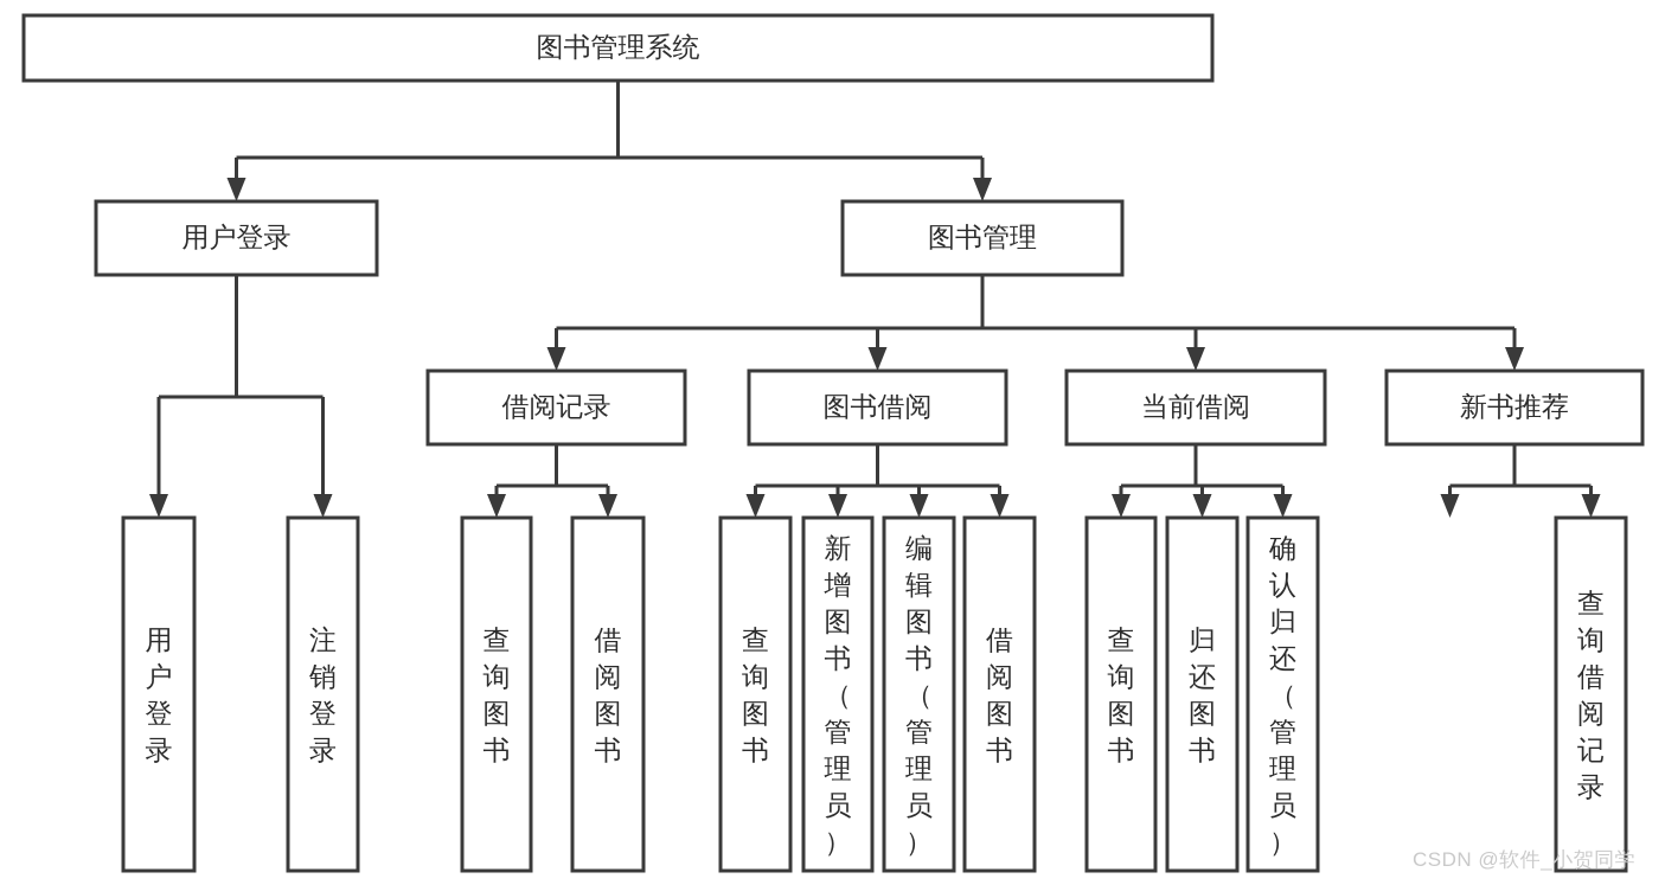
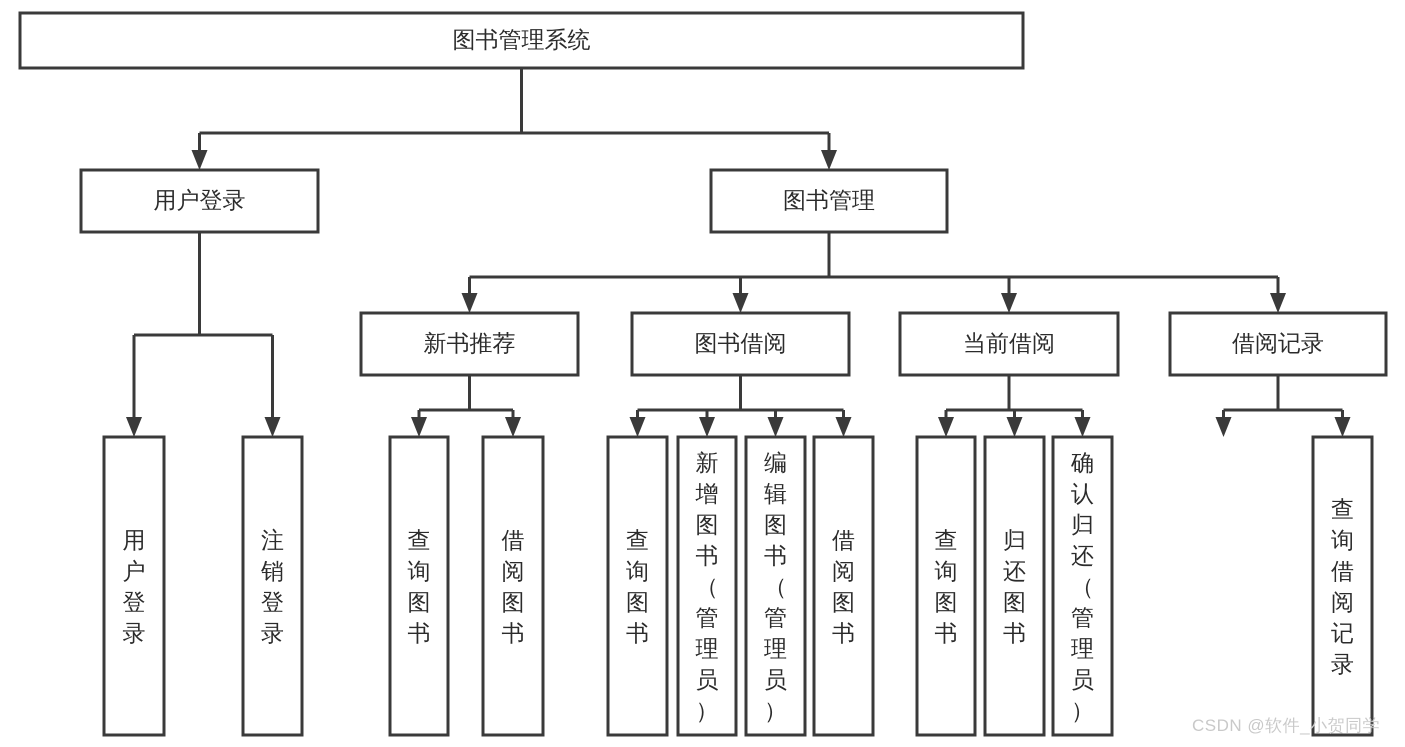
  图书管理系统
  用户登录
  图书管理
- 借阅记录
+ 新书推荐
  图书借阅
  当前借阅
- 新书推荐
+ 借阅记录
  用户登录
  注销登录
  查询图书
  借阅图书
  查询图书
  新增图书（管理员）
  编辑图书（管理员）
  借阅图书
  查询图书
  归还图书
  确认归还（管理员）
  查询借阅记录
  CSDN @软件_小贺同学
